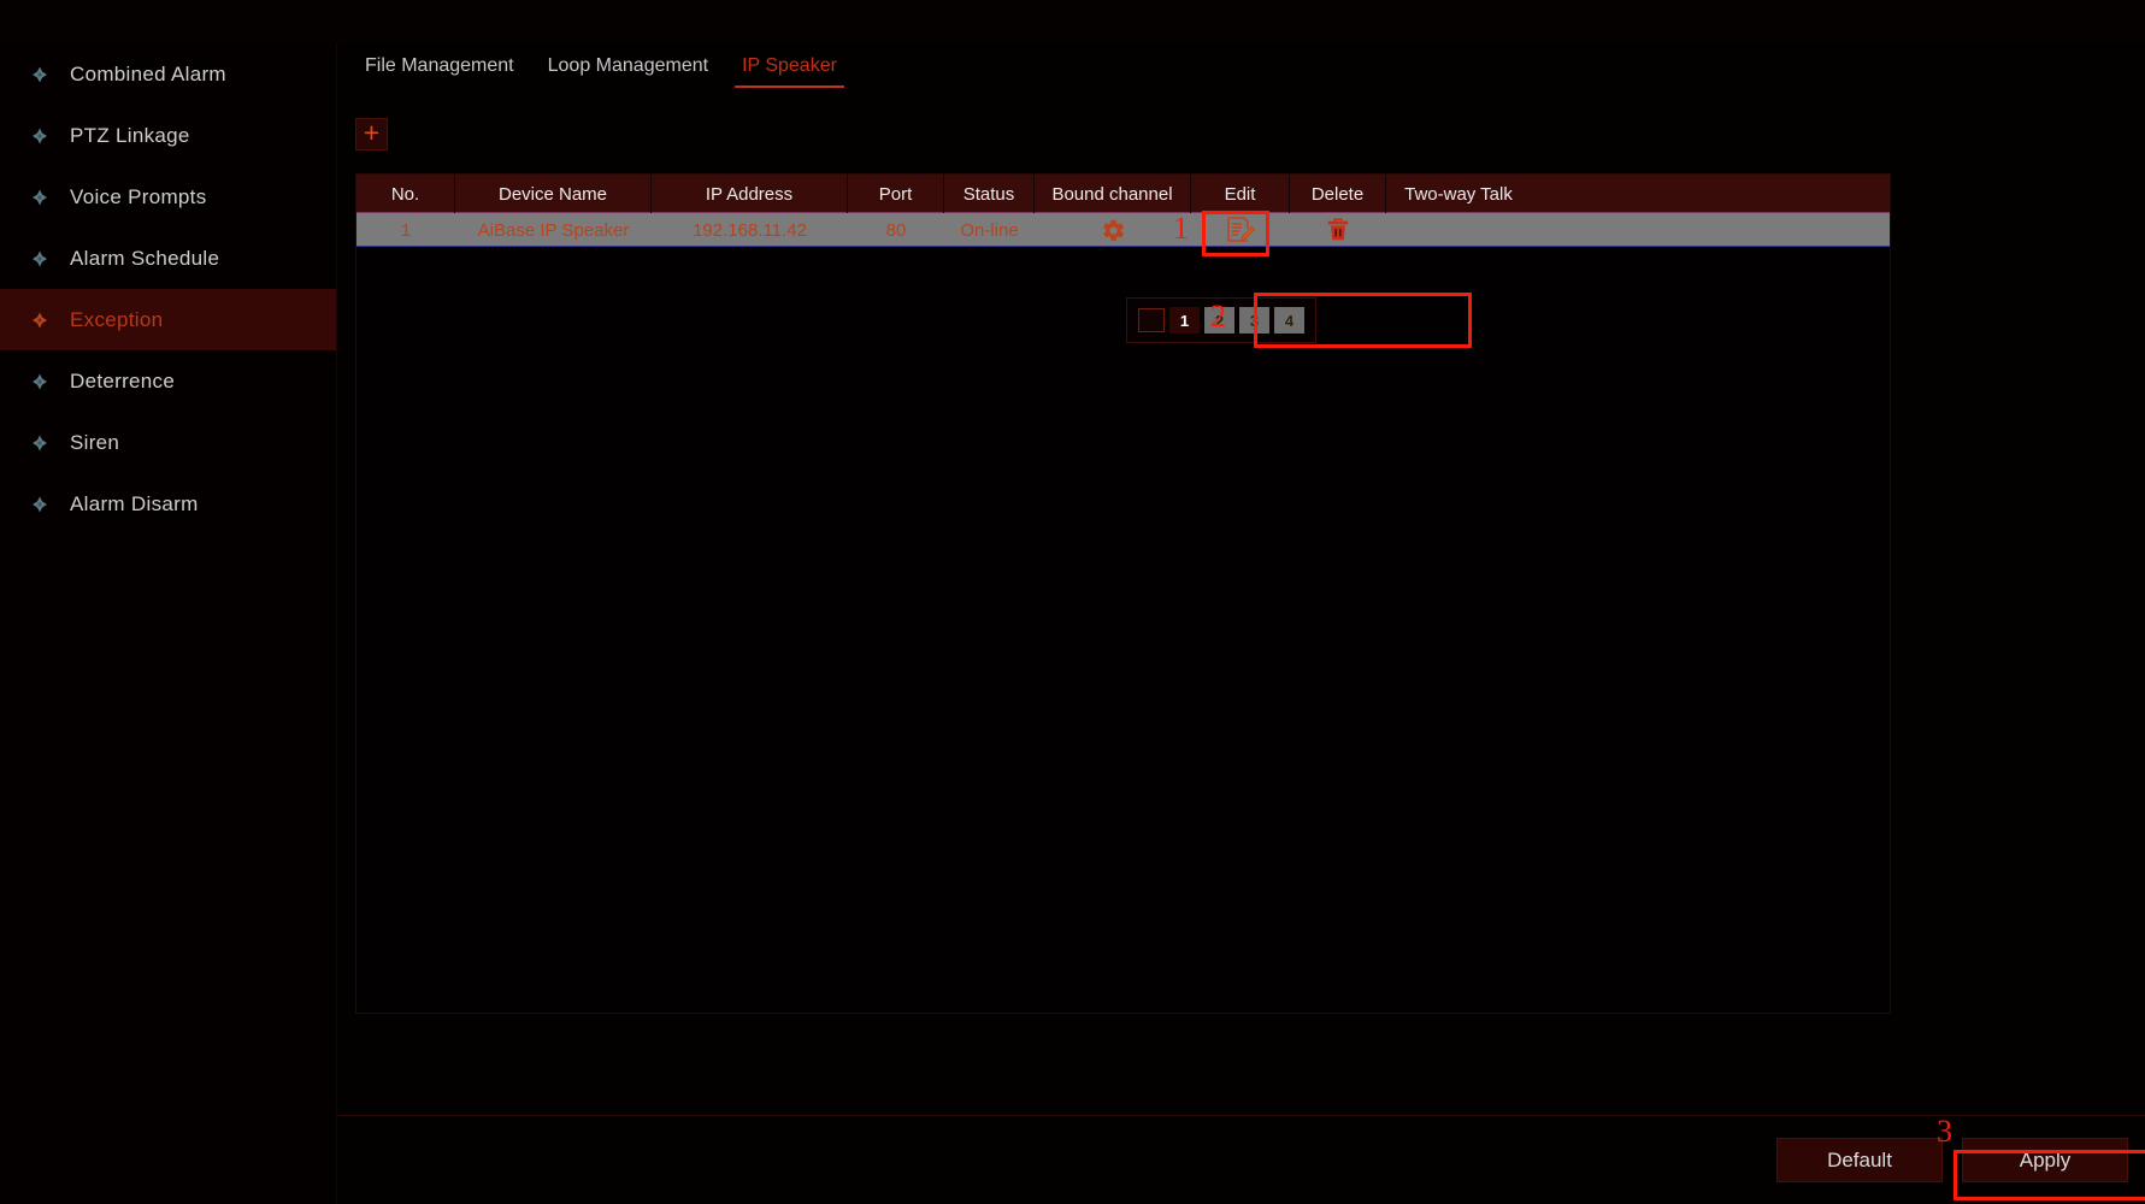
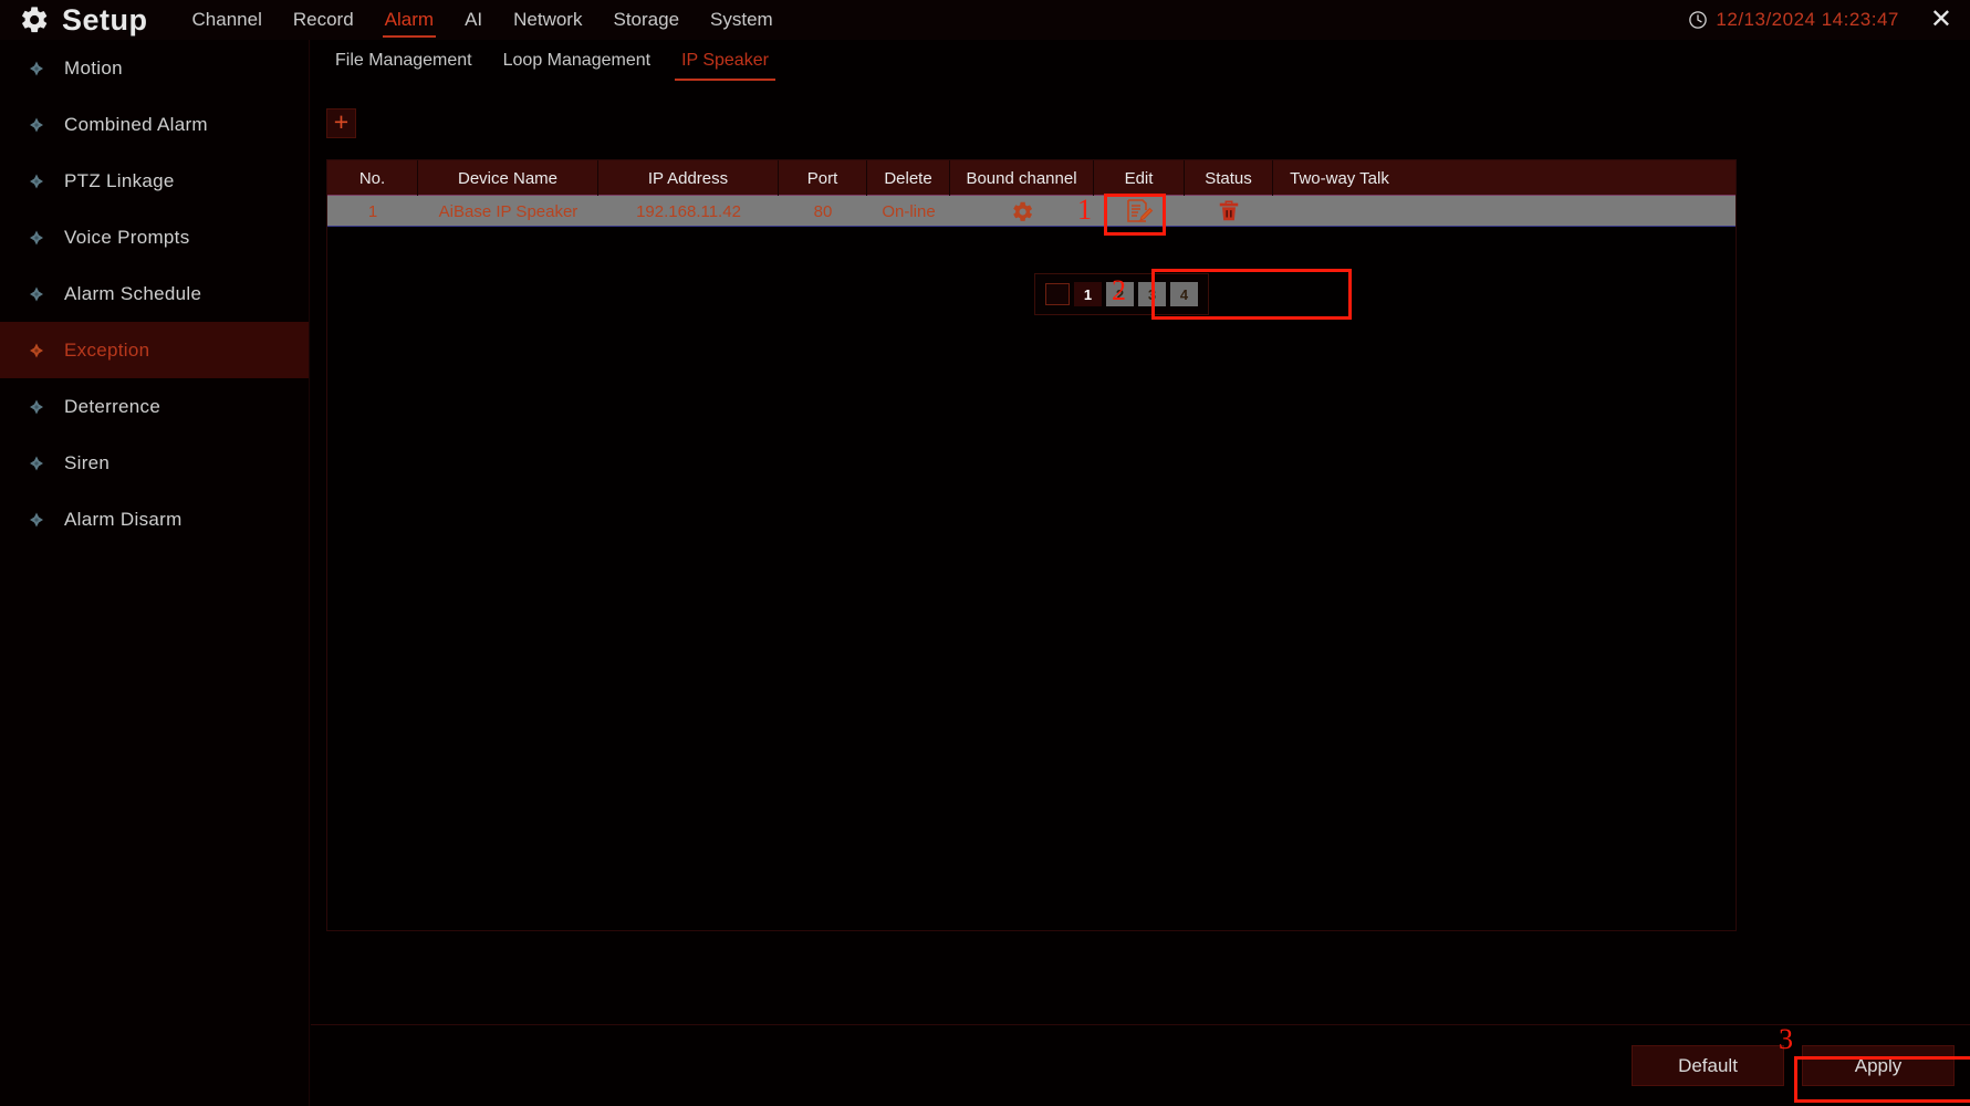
+ Setup
+ Channel
+ Record
+ Alarm
+ AI
+ Network
+ Storage
+ System
+ 12/13/2024 14:23:47
+ ✕
+ Motion
  Combined Alarm
  PTZ Linkage
  Voice Prompts
  Alarm Schedule
  Exception
  Deterrence
  Siren
  Alarm Disarm
  File Management
  Loop Management
  IP Speaker
  +
  No.
  Device Name
  IP Address
  Port
- Status
+ Delete
  Bound channel
  Edit
- Delete
+ Status
  Two-way Talk
  1
  AiBase IP Speaker
  192.168.11.42
  80
  On-line
  1
  2
  3
  4
  Default
  Apply
  1
  2
  3
